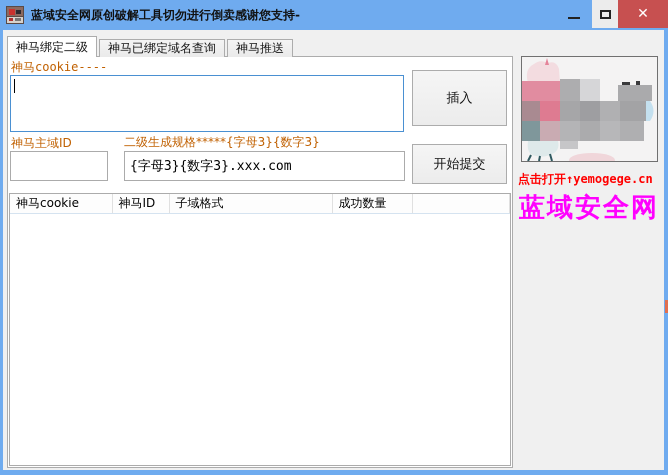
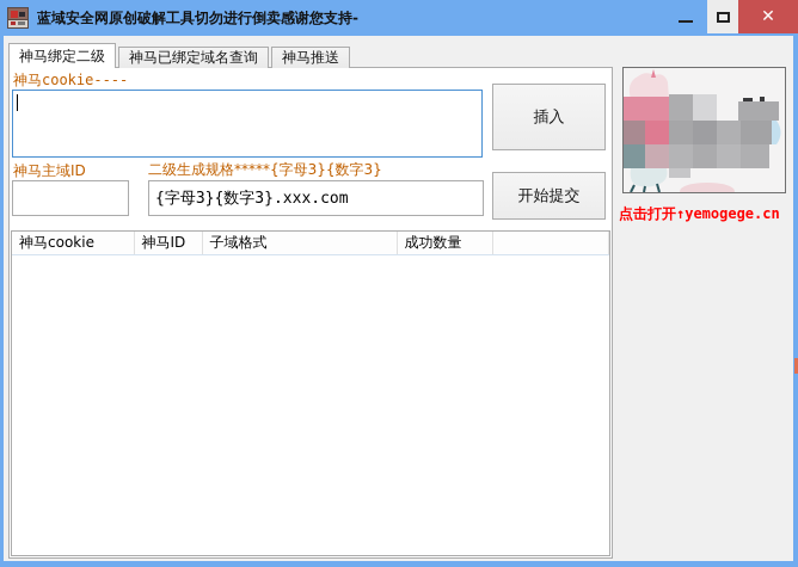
  蓝域安全网原创破解工具切勿进行倒卖感谢您支持-
  ✕
  神马绑定二级
  神马已绑定域名查询
  神马推送
  神马cookie----
  神马主域ID
  二级生成规格*****{字母3}{数字3}
  {字母3}{数字3}.xxx.com
  插入
  开始提交
  神马cookie	神马ID	子域格式	成功数量
  点击打开↑yemogege.cn
- 蓝域安全网
